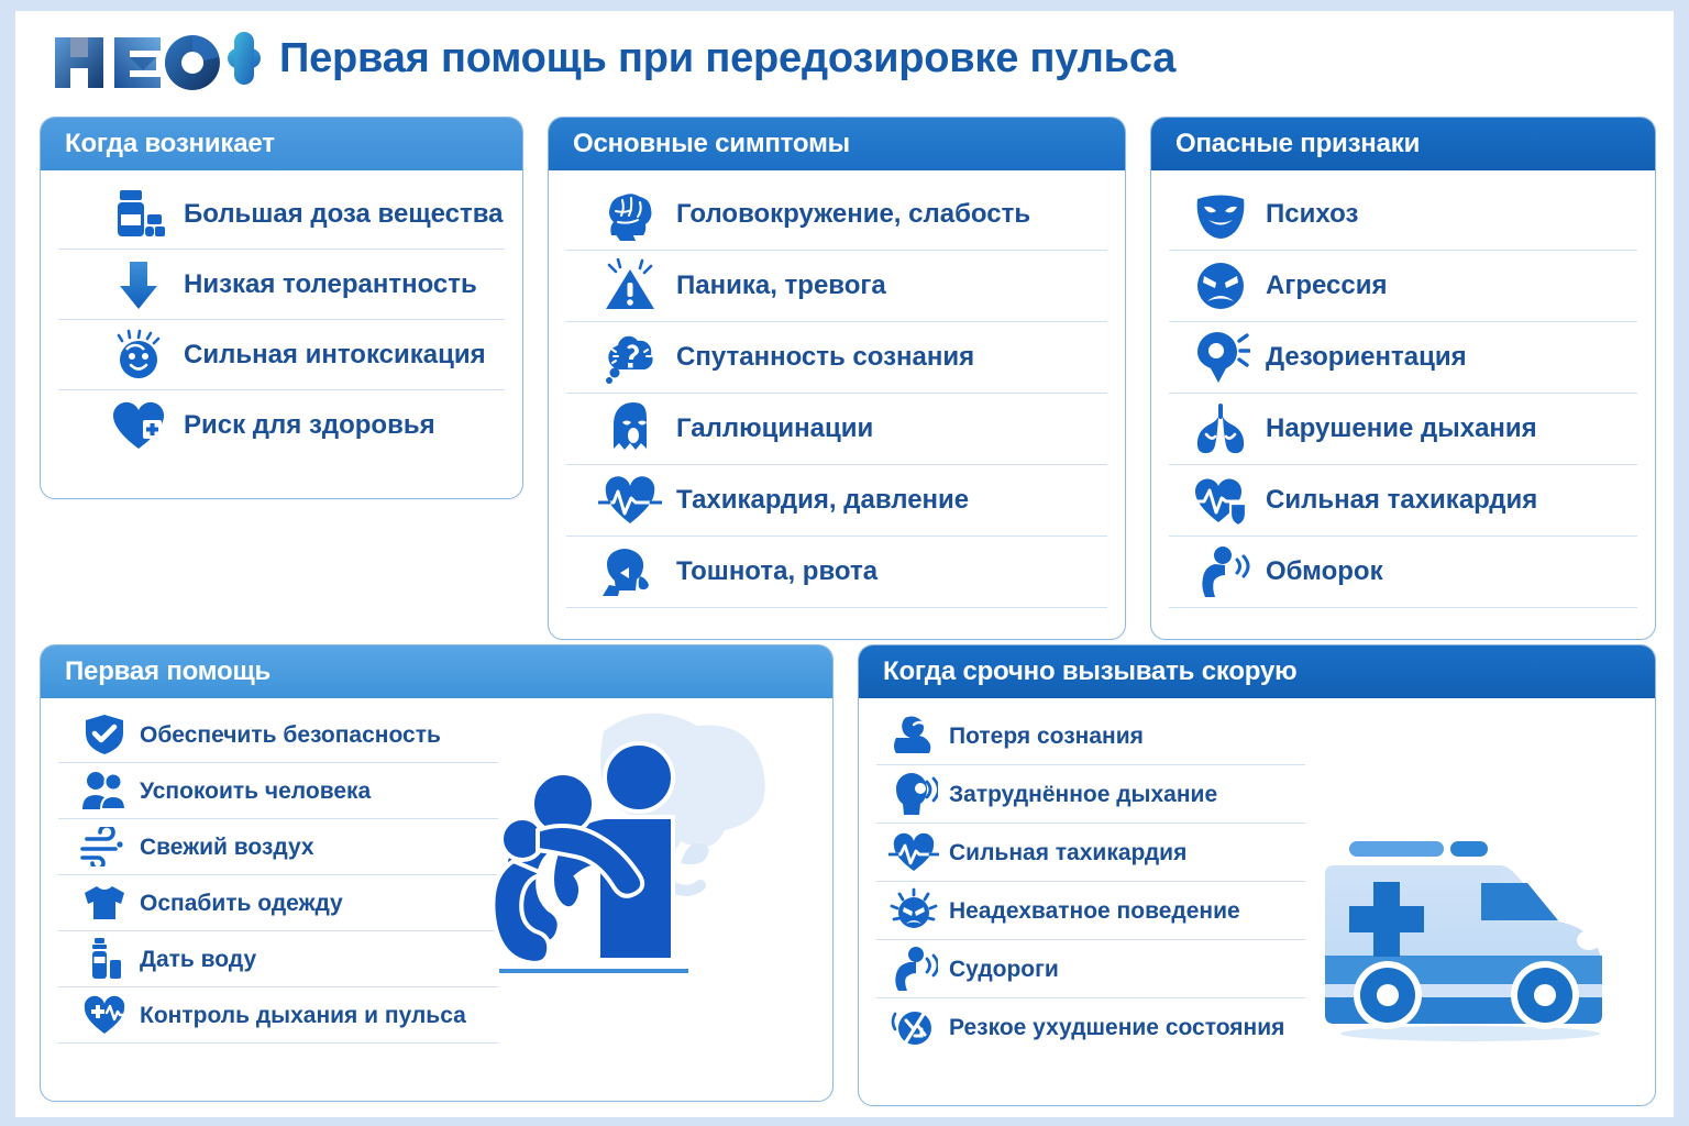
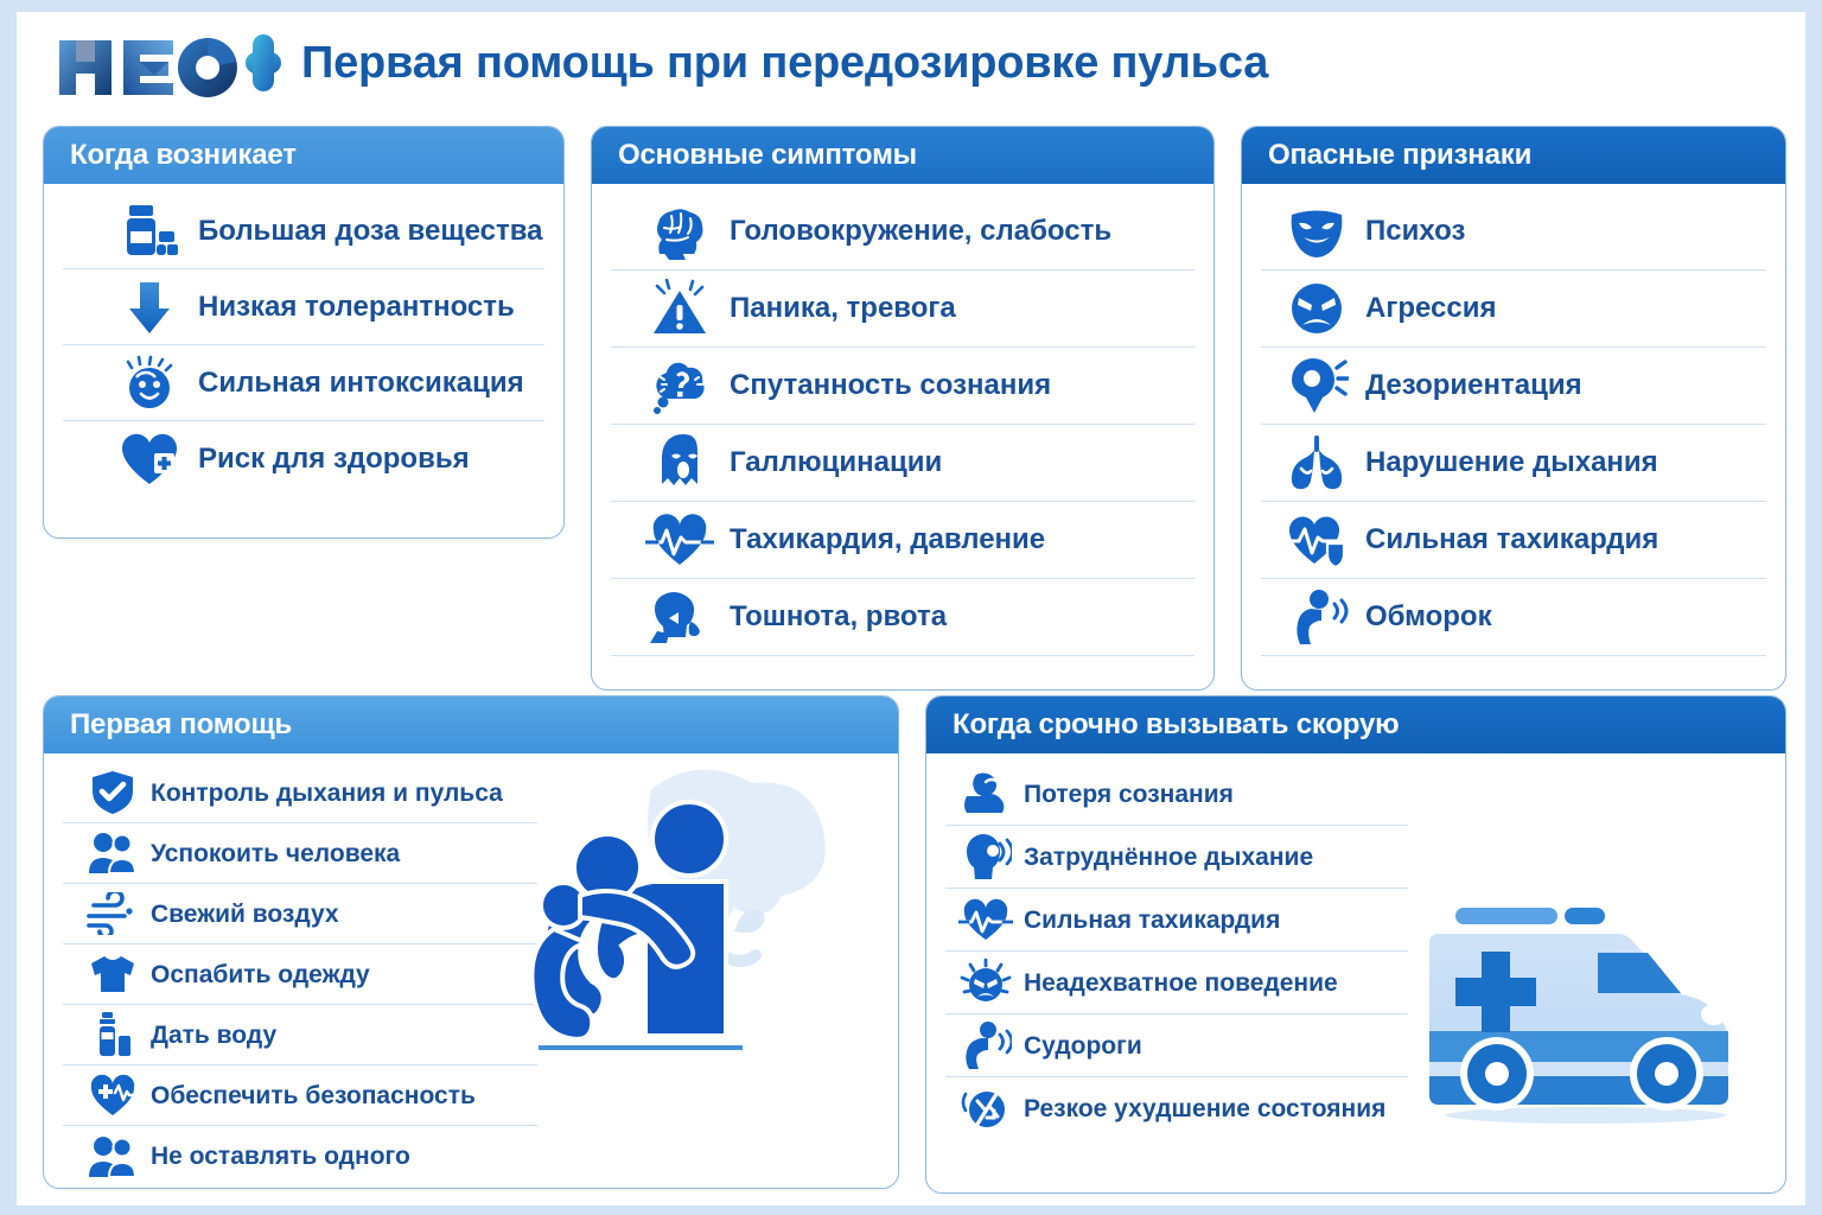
  Первая помощь при передозировке пульса
  Когда возникает
  Большая доза вещества
  Низкая толерантность
  Сильная интоксикация
  Риск для здоровья
  Основные симптомы
  Головокружение, слабость
  Паника, тревога
  Спутанность сознания
  Галлюцинации
  Тахикардия, давление
  Тошнота, рвота
  Опасные признаки
  Психоз
  Агрессия
  Дезориентация
  Нарушение дыхания
  Сильная тахикардия
  Обморок
  Первая помощь
- Обеспечить безопасность
+ Контроль дыхания и пульса
  Успокоить человека
  Свежий воздух
  Оспабить одежду
  Дать воду
- Контроль дыхания и пульса
+ Обеспечить безопасность
+ Не оставлять одного
  Когда срочно вызывать скорую
  Потеря сознания
  Затруднённое дыхание
  Сильная тахикардия
  Неадехватное поведение
  Судороги
  Резкое ухудшение состояния
